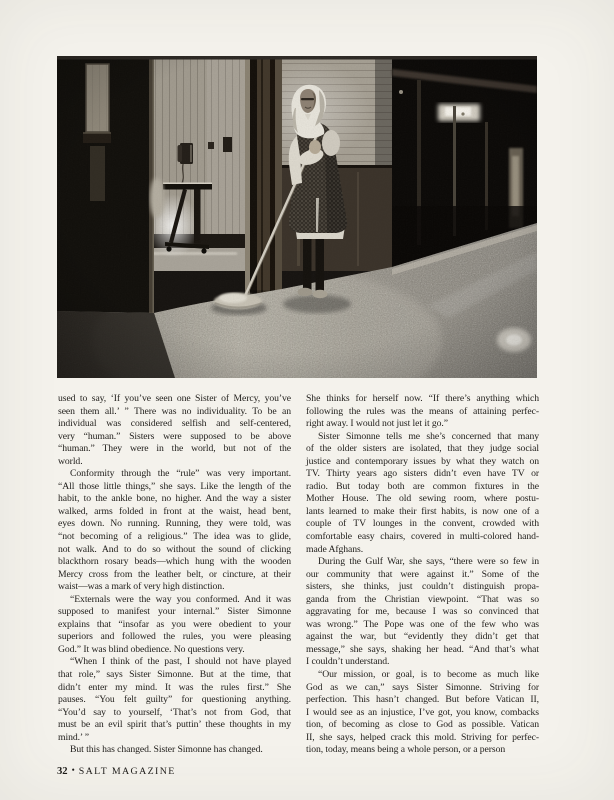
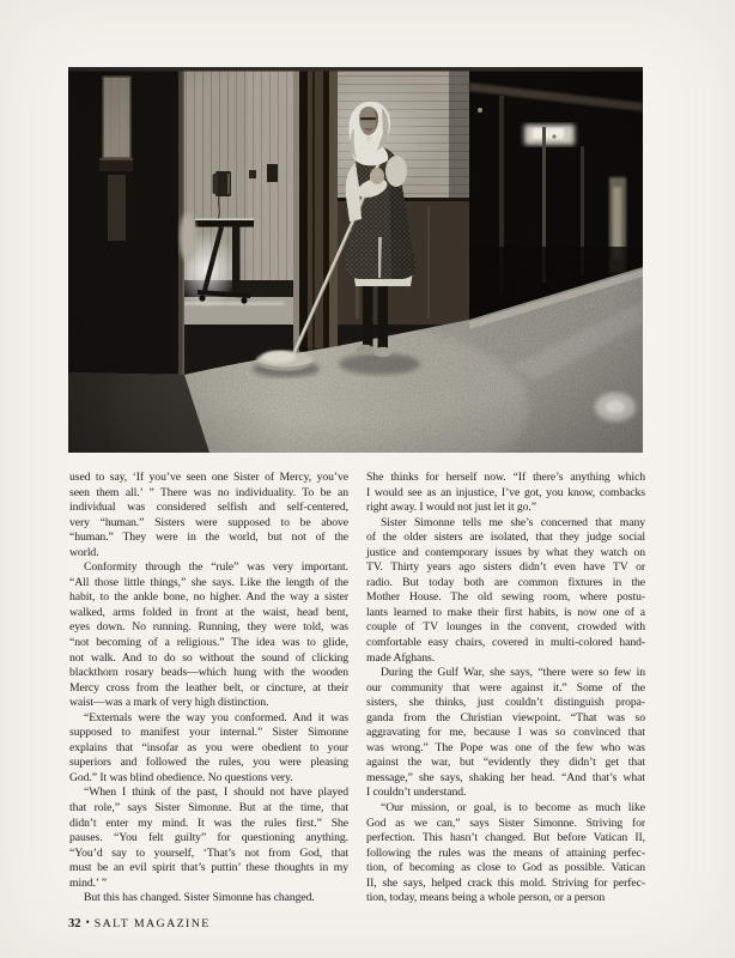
  used to say, ‘If you’ve seen one Sister of Mercy, you’ve
  seen them all.’ ” There was no individuality. To be an
  individual was considered selfish and self-centered,
  very “human.” Sisters were supposed to be above
  “human.” They were in the world, but not of the
  world.
  Conformity through the “rule” was very important.
  “All those little things,” she says. Like the length of the
  habit, to the ankle bone, no higher. And the way a sister
  walked, arms folded in front at the waist, head bent,
  eyes down. No running. Running, they were told, was
  “not becoming of a religious.” The idea was to glide,
  not walk. And to do so without the sound of clicking
  blackthorn rosary beads—which hung with the wooden
  Mercy cross from the leather belt, or cincture, at their
  waist—was a mark of very high distinction.
  “Externals were the way you conformed. And it was
  supposed to manifest your internal.” Sister Simonne
  explains that “insofar as you were obedient to your
  superiors and followed the rules, you were pleasing
  God.” It was blind obedience. No questions very.
  “When I think of the past, I should not have played
  that role,” says Sister Simonne. But at the time, that
  didn’t enter my mind. It was the rules first.” She
  pauses. “You felt guilty” for questioning anything.
  “You’d say to yourself, ‘That’s not from God, that
  must be an evil spirit that’s puttin’ these thoughts in my
  mind.’ ”
  But this has changed. Sister Simonne has changed.
  She thinks for herself now. “If there’s anything which
- following the rules was the means of attaining perfec-
+ I would see as an injustice, I’ve got, you know, combacks
  right away. I would not just let it go.”
  Sister Simonne tells me she’s concerned that many
  of the older sisters are isolated, that they judge social
  justice and contemporary issues by what they watch on
  TV. Thirty years ago sisters didn’t even have TV or
  radio. But today both are common fixtures in the
  Mother House. The old sewing room, where postu-
  lants learned to make their first habits, is now one of a
  couple of TV lounges in the convent, crowded with
  comfortable easy chairs, covered in multi-colored hand-
  made Afghans.
  During the Gulf War, she says, “there were so few in
  our community that were against it.” Some of the
  sisters, she thinks, just couldn’t distinguish propa-
  ganda from the Christian viewpoint. “That was so
  aggravating for me, because I was so convinced that
  was wrong.” The Pope was one of the few who was
  against the war, but “evidently they didn’t get that
  message,” she says, shaking her head. “And that’s what
  I couldn’t understand.
  “Our mission, or goal, is to become as much like
  God as we can,” says Sister Simonne. Striving for
  perfection. This hasn’t changed. But before Vatican II,
- I would see as an injustice, I’ve got, you know, combacks
+ following the rules was the means of attaining perfec-
  tion, of becoming as close to God as possible. Vatican
  II, she says, helped crack this mold. Striving for perfec-
  tion, today, means being a whole person, or a person
  32
  •
  SALT MAGAZINE
